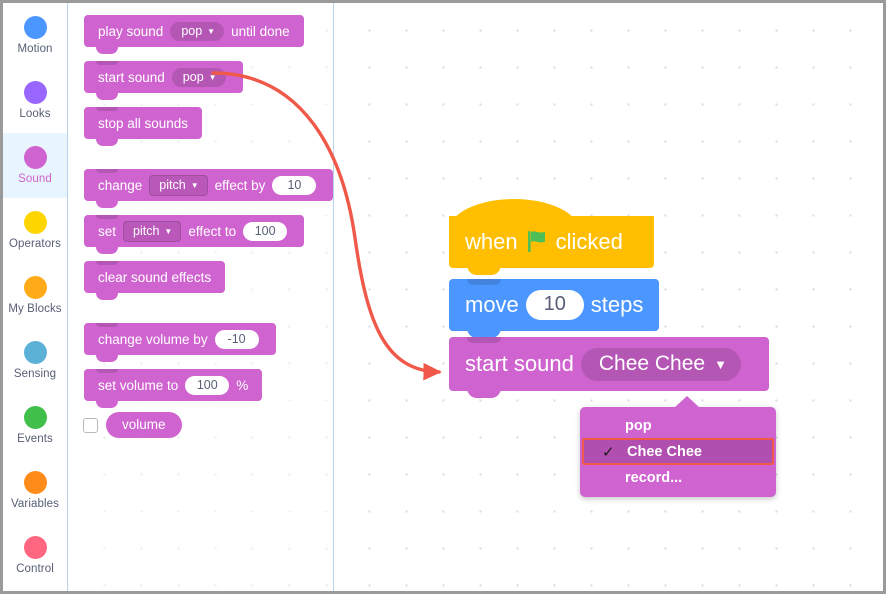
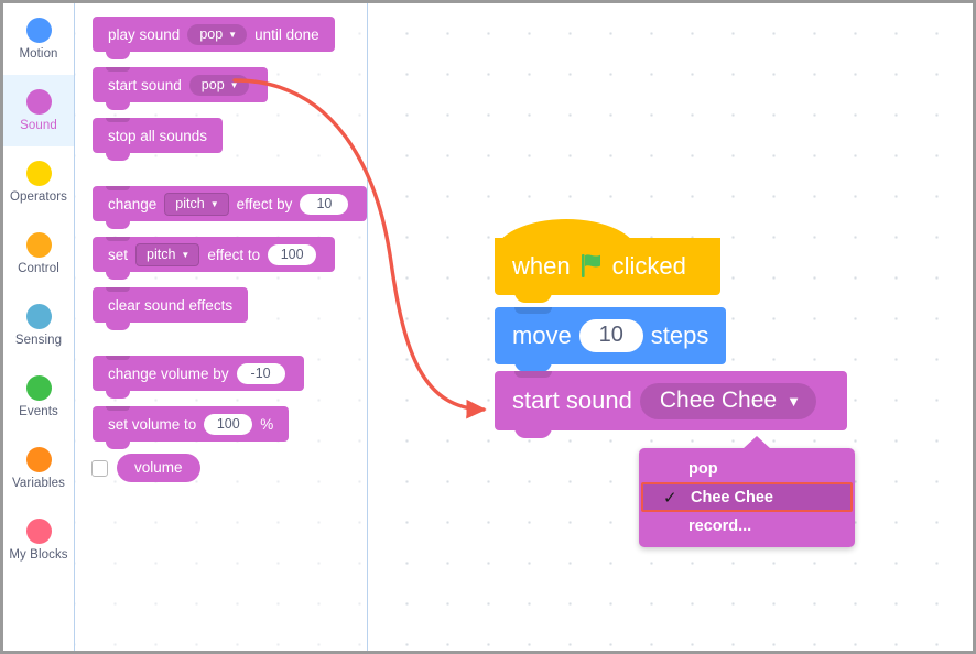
  Motion
- Looks
  Sound
  Operators
- My Blocks
+ Control
  Sensing
  Events
  Variables
- Control
+ My Blocks
  play sound
  pop
  ▼
  until done
  start sound
  pop
  ▼
  stop all sounds
  change
  pitch
  ▼
  effect by
  10
  set
  pitch
  ▼
  effect to
  100
  clear sound effects
  change volume by
  -10
  set volume to
  100
  %
  volume
  when
  clicked
  move
  10
  steps
  start sound
  Chee Chee
  ▼
  pop
  ✓
  Chee Chee
  record...
